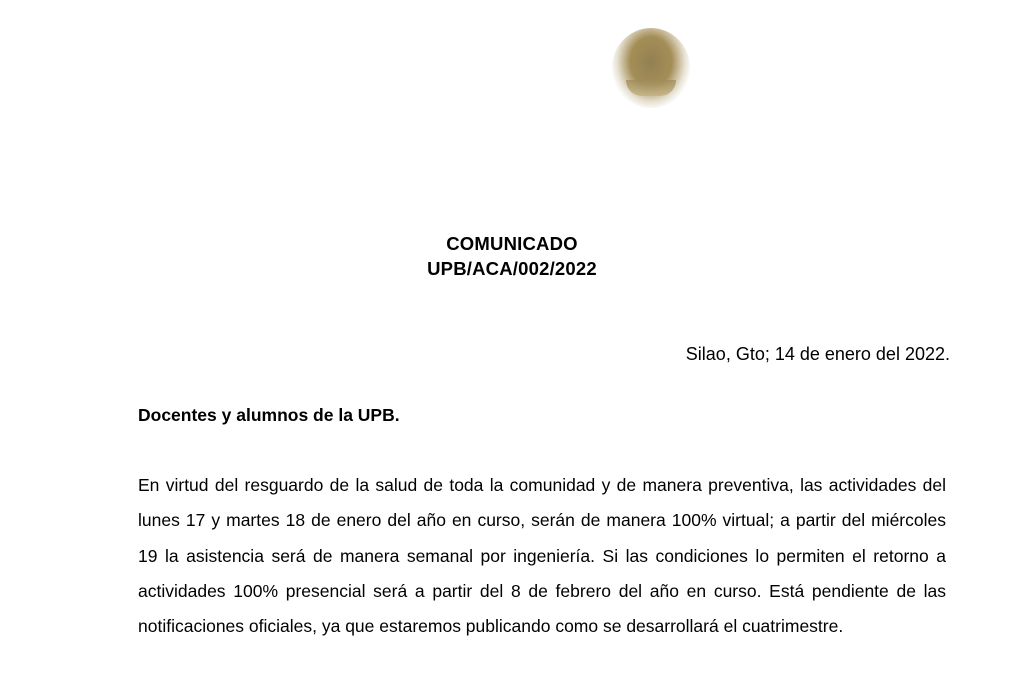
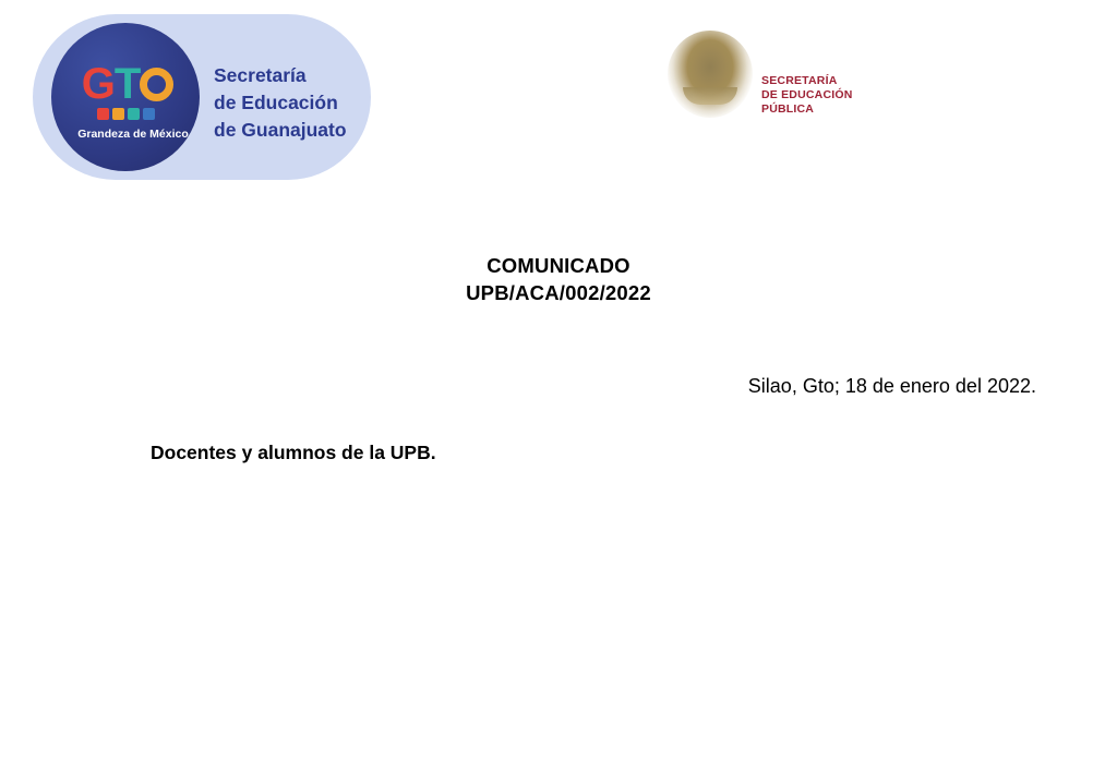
+ GT
+ Grandeza de México
+ Secretaría
+ de Educación
+ de Guanajuato
+ SECRETARÍA
+ DE EDUCACIÓN
+ PÚBLICA
  COMUNICADO
  UPB/ACA/002/2022
- Silao, Gto; 14 de enero del 2022.
+ Silao, Gto; 18 de enero del 2022.
  Docentes y alumnos de la UPB.
- En virtud del resguardo de la salud de toda la comunidad y de manera preventiva, las actividades del lunes 17 y martes 18 de enero del año en curso, serán de manera 100% virtual; a partir del miércoles 19 la asistencia será de manera semanal por ingeniería. Si las condiciones lo permiten el retorno a actividades 100% presencial será a partir del 8 de febrero del año en curso. Está pendiente de las notificaciones oficiales, ya que estaremos publicando como se desarrollará el cuatrimestre.
